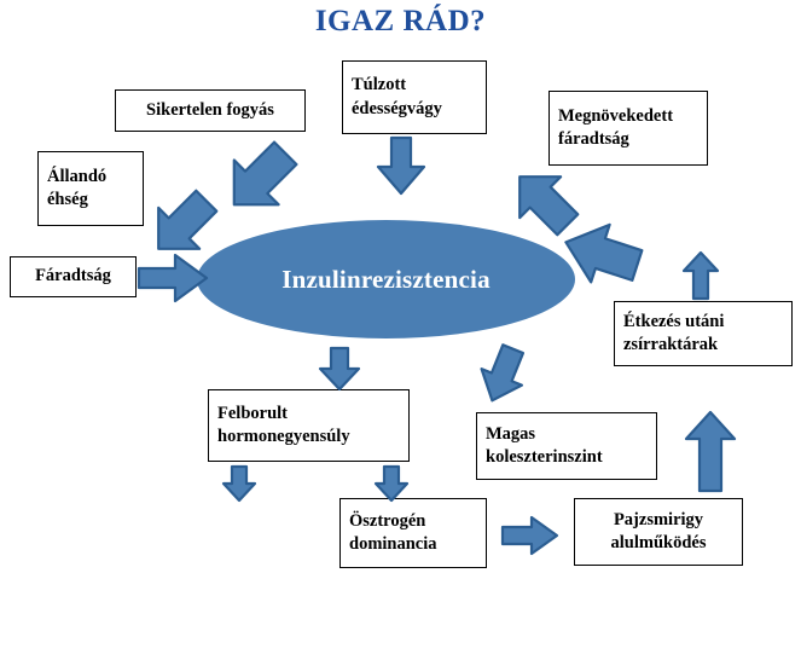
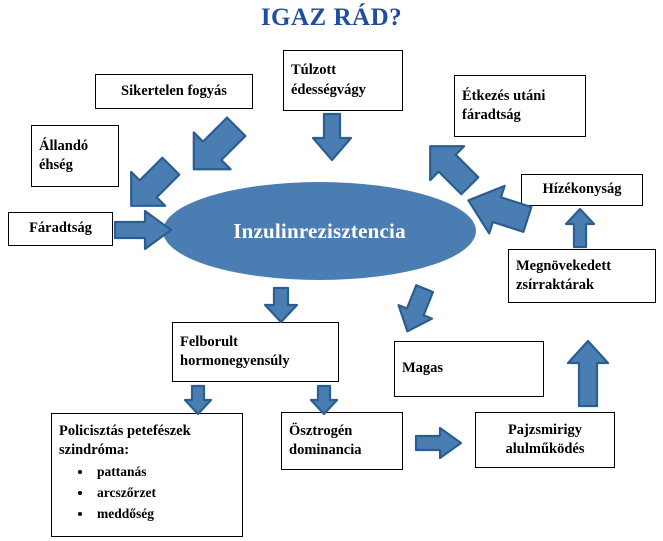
  IGAZ RÁD?
  Sikertelen fogyás
  Túlzott
  édességvágy
- Megnövekedett
+ Étkezés utáni
  fáradtság
  Állandó
  éhség
  Fáradtság
+ Hízékonyság
- Étkezés utáni
+ Megnövekedett
  zsírraktárak
  Inzulinrezisztencia
  Felborult
  hormonegyensúly
  Magas
- koleszterinszint
  Ösztrogén
  dominancia
  Pajzsmirigy
  alulműködés
+ Policisztás petefészek
+ szindróma:
+ pattanás
+ arcszőrzet
+ meddőség
